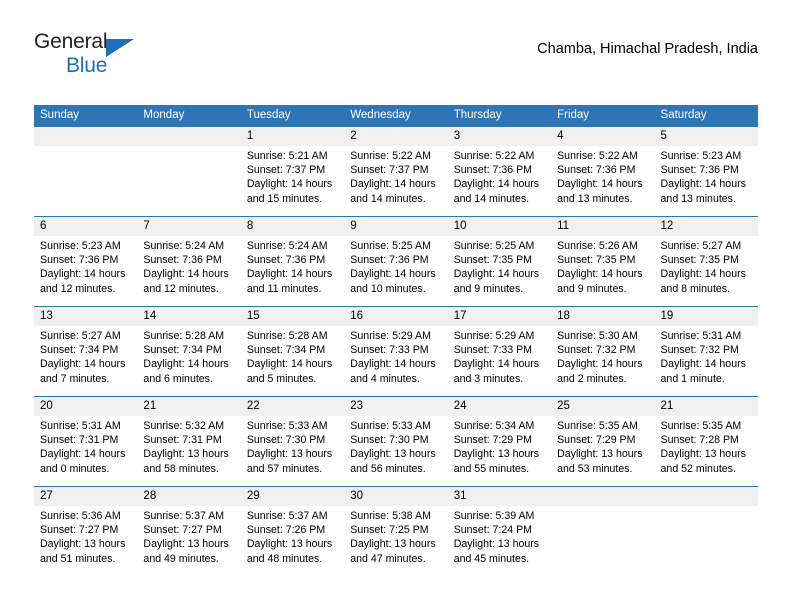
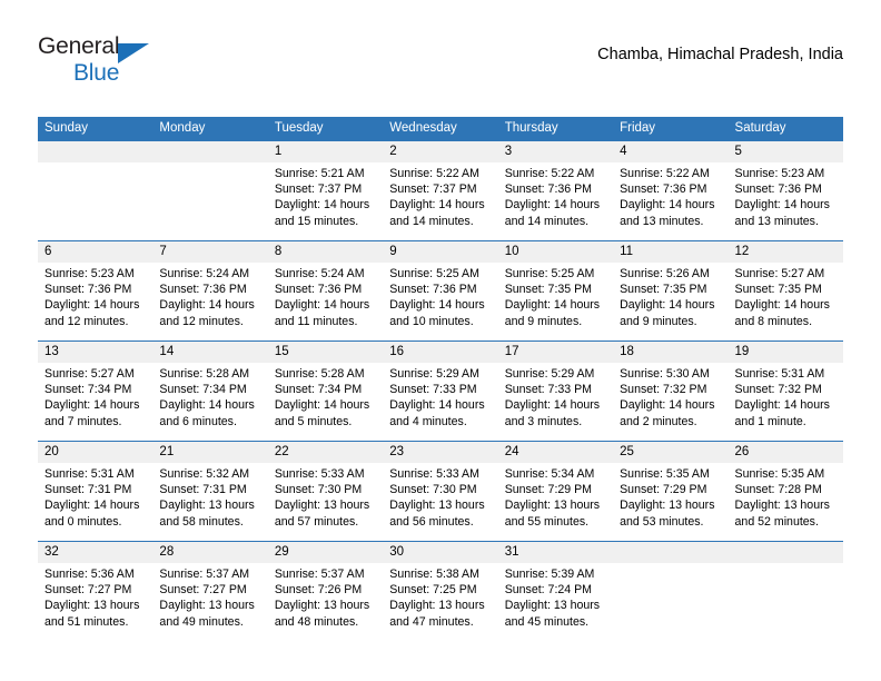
  General
  Blue
  Chamba, Himachal Pradesh, India
  Sunday	Monday	Tuesday	Wednesday	Thursday	Friday	Saturday
  		1Sunrise: 5:21 AMSunset: 7:37 PMDaylight: 14 hoursand 15 minutes.	2Sunrise: 5:22 AMSunset: 7:37 PMDaylight: 14 hoursand 14 minutes.	3Sunrise: 5:22 AMSunset: 7:36 PMDaylight: 14 hoursand 14 minutes.	4Sunrise: 5:22 AMSunset: 7:36 PMDaylight: 14 hoursand 13 minutes.	5Sunrise: 5:23 AMSunset: 7:36 PMDaylight: 14 hoursand 13 minutes.
  6Sunrise: 5:23 AMSunset: 7:36 PMDaylight: 14 hoursand 12 minutes.	7Sunrise: 5:24 AMSunset: 7:36 PMDaylight: 14 hoursand 12 minutes.	8Sunrise: 5:24 AMSunset: 7:36 PMDaylight: 14 hoursand 11 minutes.	9Sunrise: 5:25 AMSunset: 7:36 PMDaylight: 14 hoursand 10 minutes.	10Sunrise: 5:25 AMSunset: 7:35 PMDaylight: 14 hoursand 9 minutes.	11Sunrise: 5:26 AMSunset: 7:35 PMDaylight: 14 hoursand 9 minutes.	12Sunrise: 5:27 AMSunset: 7:35 PMDaylight: 14 hoursand 8 minutes.
  13Sunrise: 5:27 AMSunset: 7:34 PMDaylight: 14 hoursand 7 minutes.	14Sunrise: 5:28 AMSunset: 7:34 PMDaylight: 14 hoursand 6 minutes.	15Sunrise: 5:28 AMSunset: 7:34 PMDaylight: 14 hoursand 5 minutes.	16Sunrise: 5:29 AMSunset: 7:33 PMDaylight: 14 hoursand 4 minutes.	17Sunrise: 5:29 AMSunset: 7:33 PMDaylight: 14 hoursand 3 minutes.	18Sunrise: 5:30 AMSunset: 7:32 PMDaylight: 14 hoursand 2 minutes.	19Sunrise: 5:31 AMSunset: 7:32 PMDaylight: 14 hoursand 1 minute.
- 20Sunrise: 5:31 AMSunset: 7:31 PMDaylight: 14 hoursand 0 minutes.	21Sunrise: 5:32 AMSunset: 7:31 PMDaylight: 13 hoursand 58 minutes.	22Sunrise: 5:33 AMSunset: 7:30 PMDaylight: 13 hoursand 57 minutes.	23Sunrise: 5:33 AMSunset: 7:30 PMDaylight: 13 hoursand 56 minutes.	24Sunrise: 5:34 AMSunset: 7:29 PMDaylight: 13 hoursand 55 minutes.	25Sunrise: 5:35 AMSunset: 7:29 PMDaylight: 13 hoursand 53 minutes.	21Sunrise: 5:35 AMSunset: 7:28 PMDaylight: 13 hoursand 52 minutes.
+ 20Sunrise: 5:31 AMSunset: 7:31 PMDaylight: 14 hoursand 0 minutes.	21Sunrise: 5:32 AMSunset: 7:31 PMDaylight: 13 hoursand 58 minutes.	22Sunrise: 5:33 AMSunset: 7:30 PMDaylight: 13 hoursand 57 minutes.	23Sunrise: 5:33 AMSunset: 7:30 PMDaylight: 13 hoursand 56 minutes.	24Sunrise: 5:34 AMSunset: 7:29 PMDaylight: 13 hoursand 55 minutes.	25Sunrise: 5:35 AMSunset: 7:29 PMDaylight: 13 hoursand 53 minutes.	26Sunrise: 5:35 AMSunset: 7:28 PMDaylight: 13 hoursand 52 minutes.
- 27Sunrise: 5:36 AMSunset: 7:27 PMDaylight: 13 hoursand 51 minutes.	28Sunrise: 5:37 AMSunset: 7:27 PMDaylight: 13 hoursand 49 minutes.	29Sunrise: 5:37 AMSunset: 7:26 PMDaylight: 13 hoursand 48 minutes.	30Sunrise: 5:38 AMSunset: 7:25 PMDaylight: 13 hoursand 47 minutes.	31Sunrise: 5:39 AMSunset: 7:24 PMDaylight: 13 hoursand 45 minutes.
+ 32Sunrise: 5:36 AMSunset: 7:27 PMDaylight: 13 hoursand 51 minutes.	28Sunrise: 5:37 AMSunset: 7:27 PMDaylight: 13 hoursand 49 minutes.	29Sunrise: 5:37 AMSunset: 7:26 PMDaylight: 13 hoursand 48 minutes.	30Sunrise: 5:38 AMSunset: 7:25 PMDaylight: 13 hoursand 47 minutes.	31Sunrise: 5:39 AMSunset: 7:24 PMDaylight: 13 hoursand 45 minutes.
